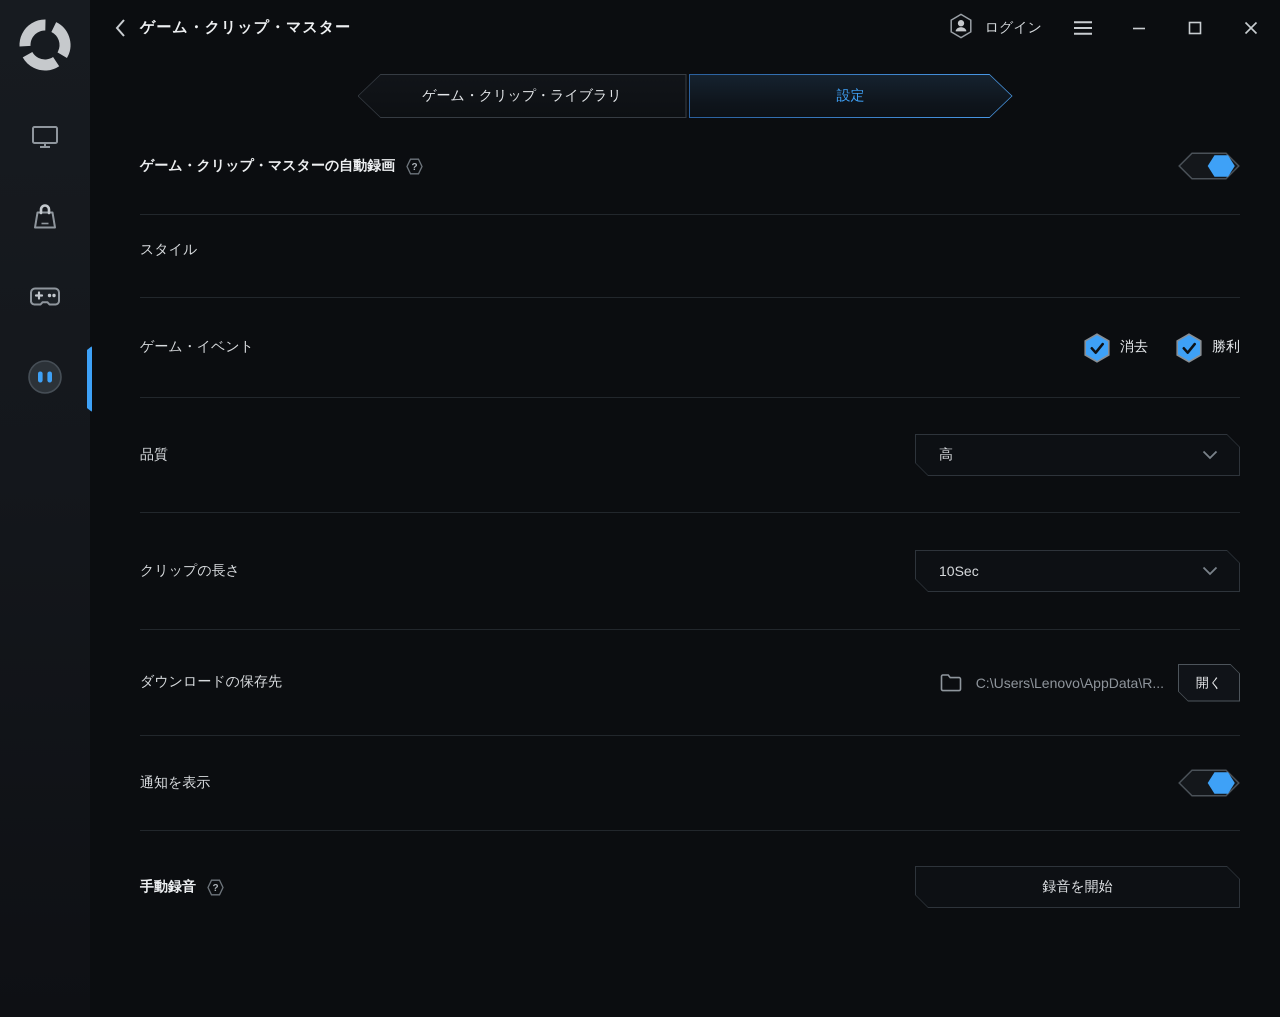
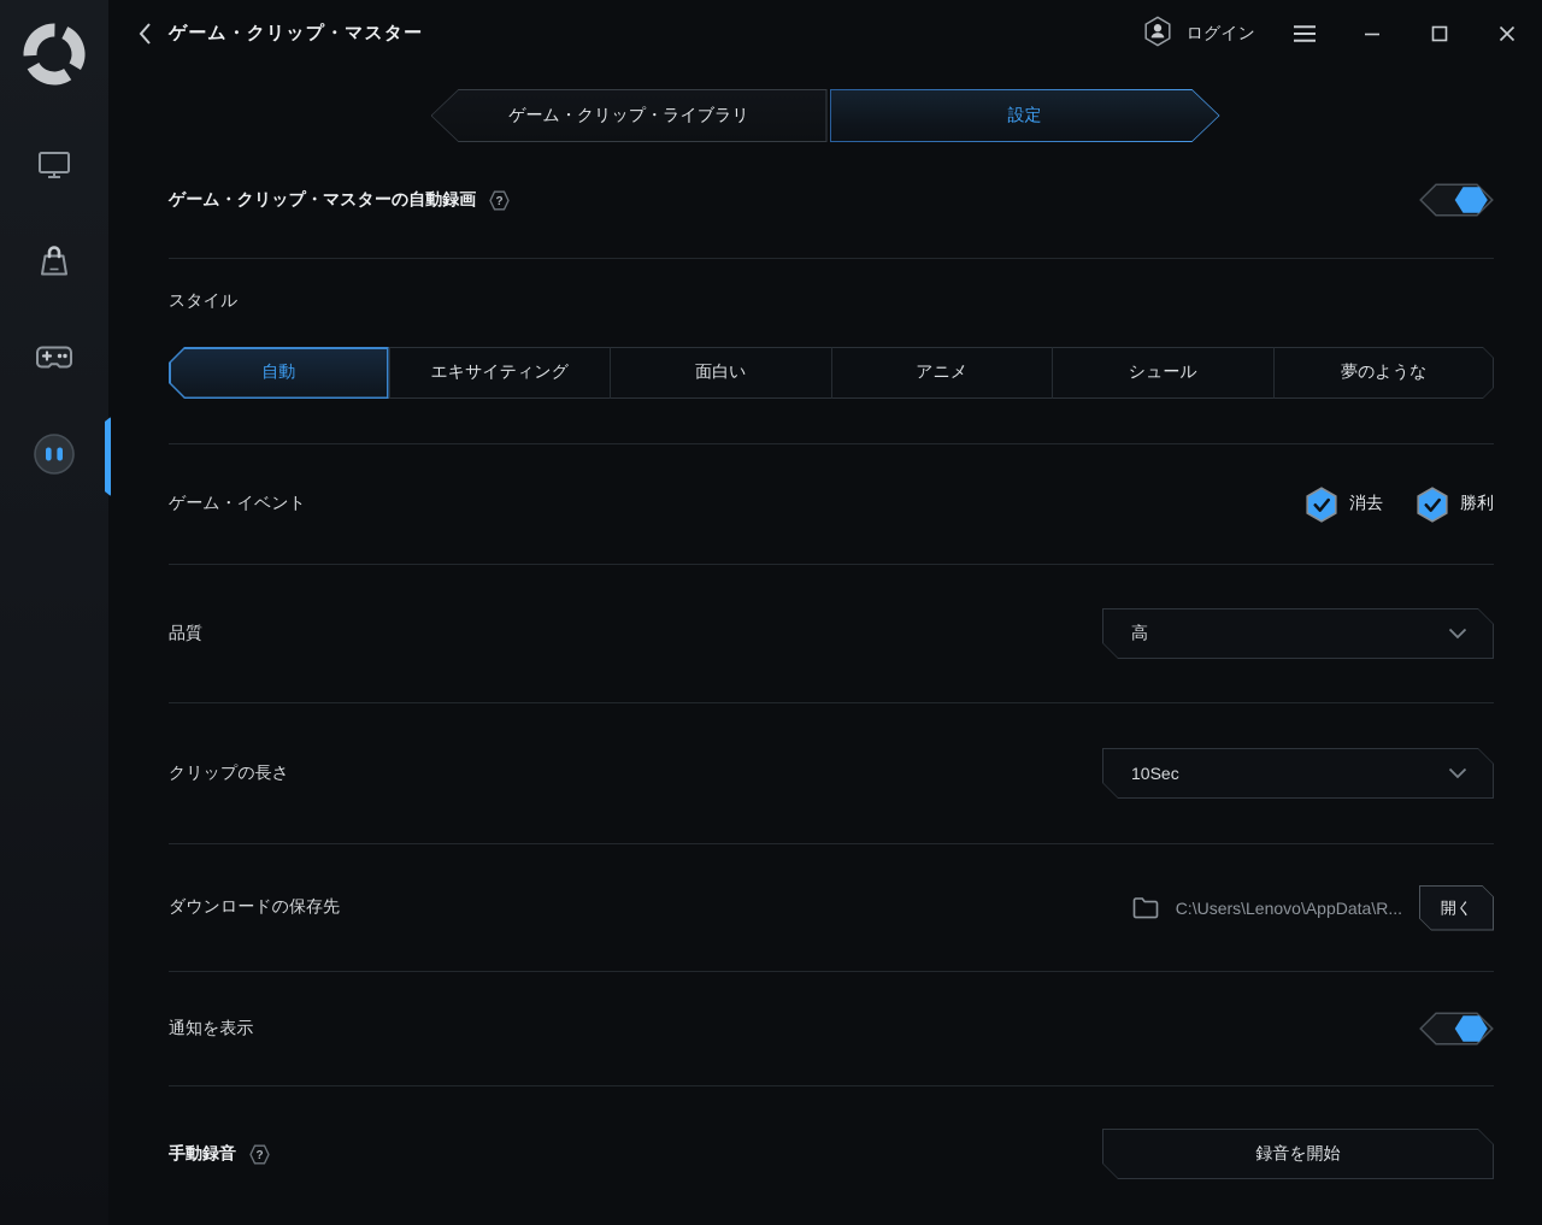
  ゲーム・クリップ・マスター
  ログイン
  ゲーム・クリップ・ライブラリ
  設定
  ゲーム・クリップ・マスターの自動録画
  ?
  スタイル
+ 自動
+ エキサイティング
+ 面白い
+ アニメ
+ シュール
+ 夢のような
  ゲーム・イベント
  消去
  勝利
  品質
  高
  クリップの長さ
  10Sec
  ダウンロードの保存先
  C:\Users\Lenovo\AppData\R...
  開く
  通知を表示
  手動録音
  ?
  録音を開始
